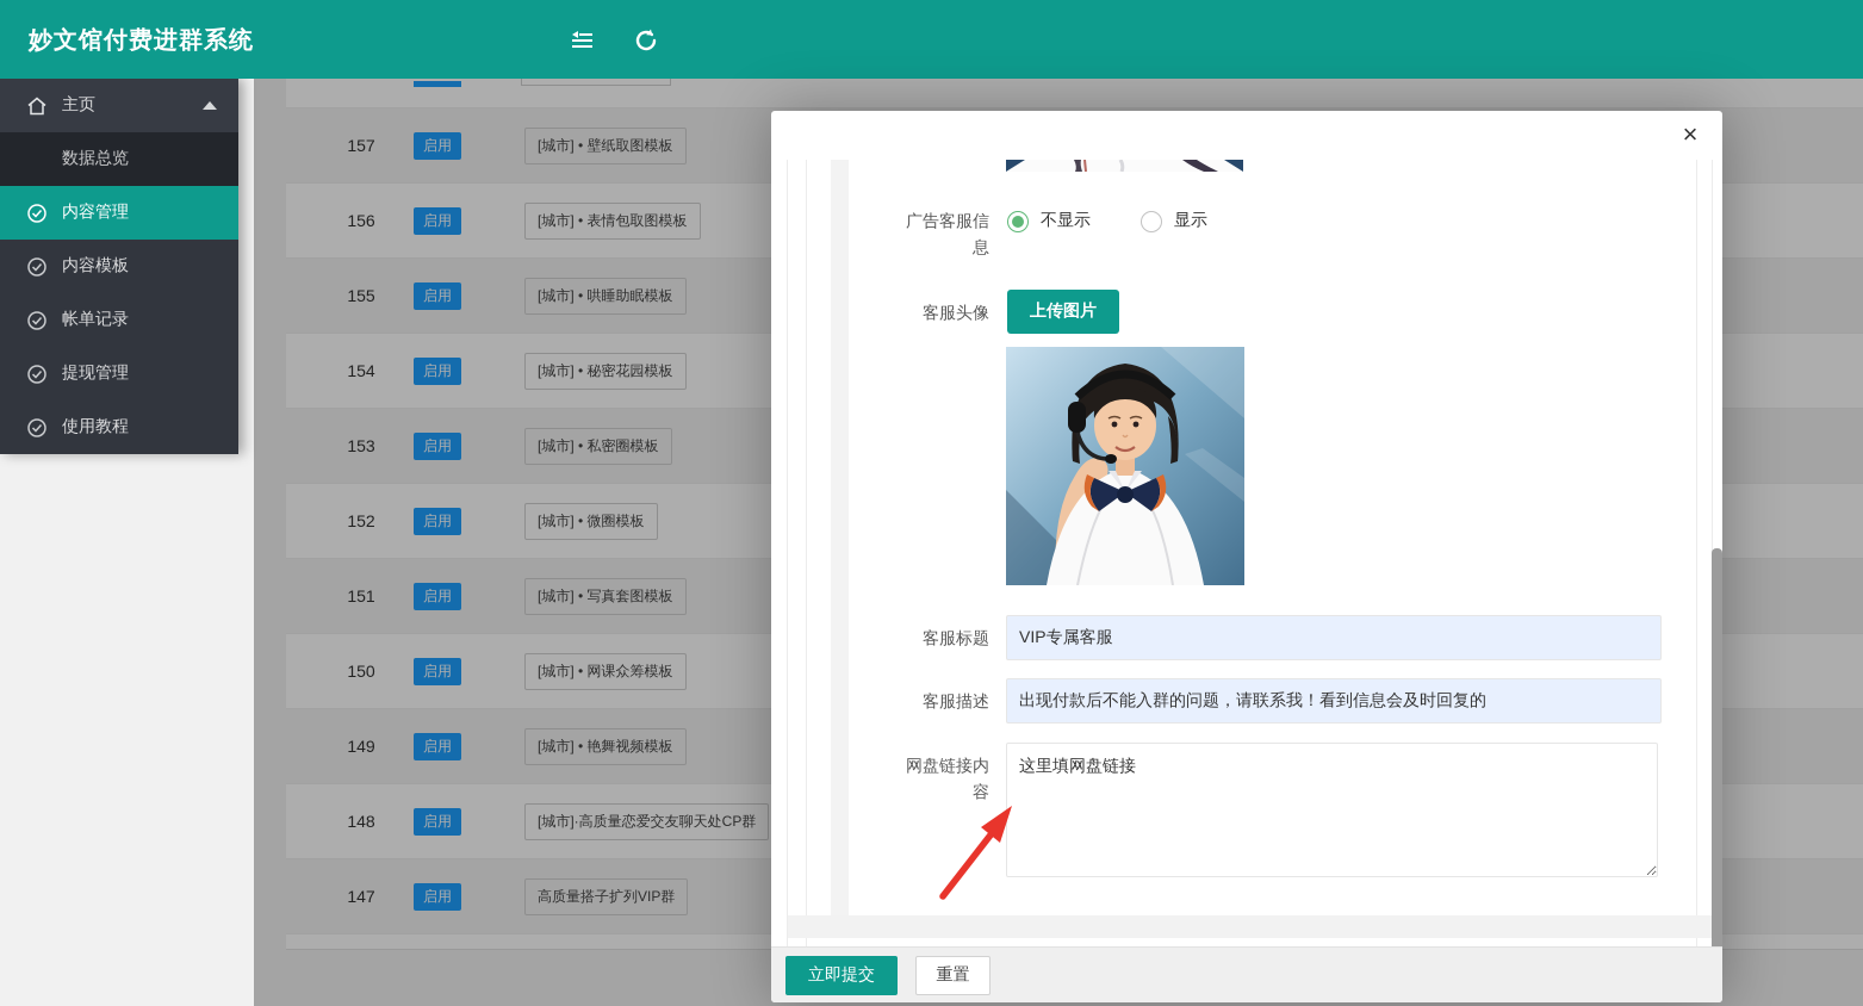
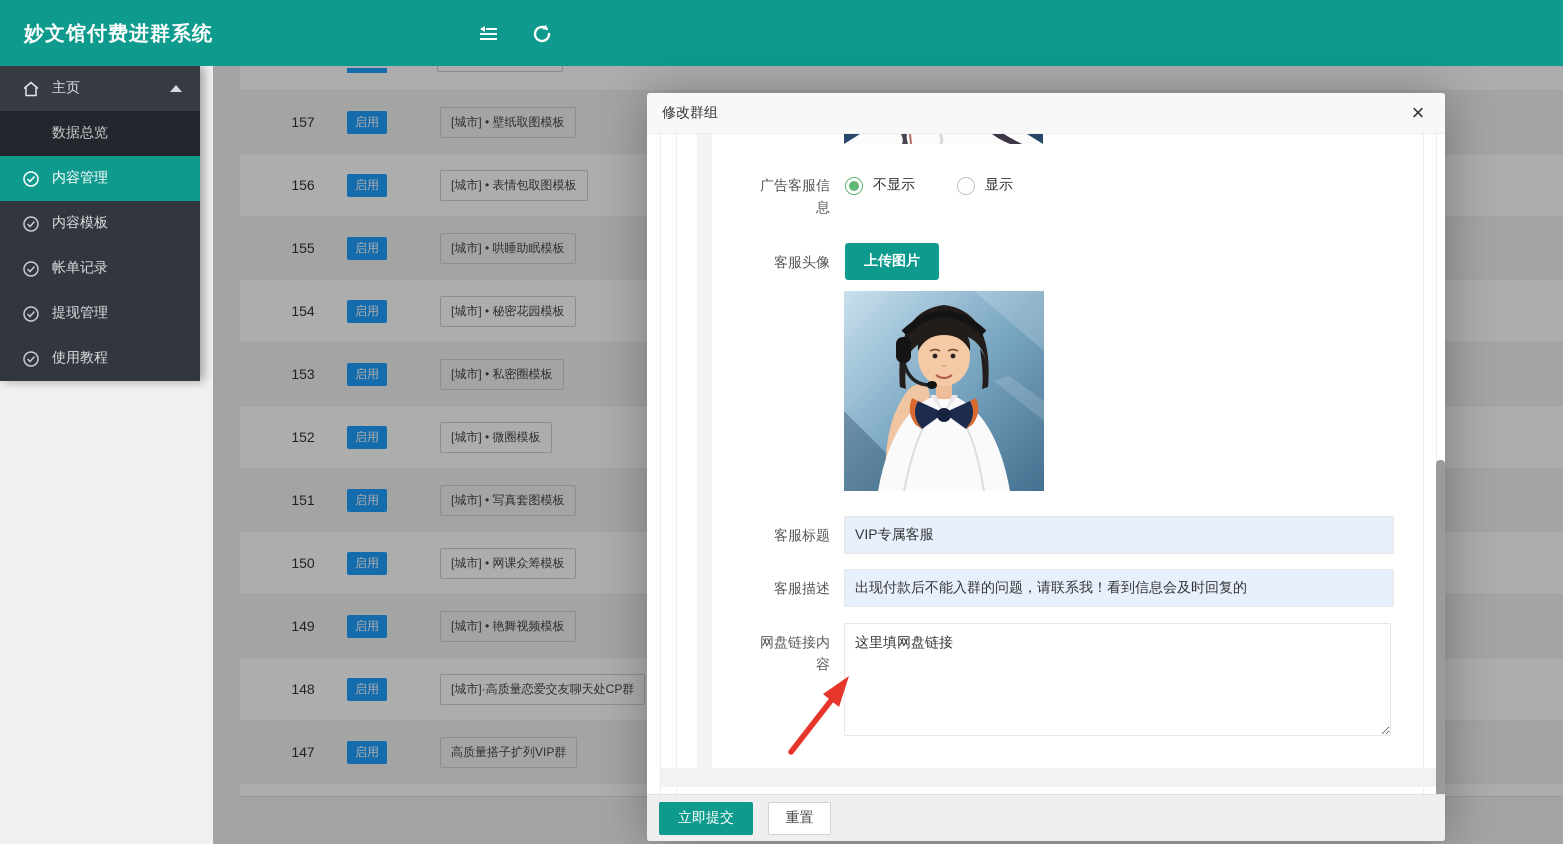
  妙文馆付费进群系统
  主页
  数据总览
  内容管理
  内容模板
  帐单记录
  提现管理
  使用教程
  157
  启用
  [城市] • 壁纸取图模板
  156
  启用
  [城市] • 表情包取图模板
  155
  启用
  [城市] • 哄睡助眠模板
  154
  启用
  [城市] • 秘密花园模板
  153
  启用
  [城市] • 私密圈模板
  152
  启用
  [城市] • 微圈模板
  151
  启用
  [城市] • 写真套图模板
  150
  启用
  [城市] • 网课众筹模板
  149
  启用
  [城市] • 艳舞视频模板
  148
  启用
  [城市]·高质量恋爱交友聊天处CP群
  147
  启用
  高质量搭子扩列VIP群
+ 修改群组
  ×
  广告客服信息
  不显示
  显示
  客服头像
  上传图片
  客服标题
  VIP专属客服
  客服描述
  出现付款后不能入群的问题，请联系我！看到信息会及时回复的
  网盘链接内容
  这里填网盘链接
  立即提交
  重置
